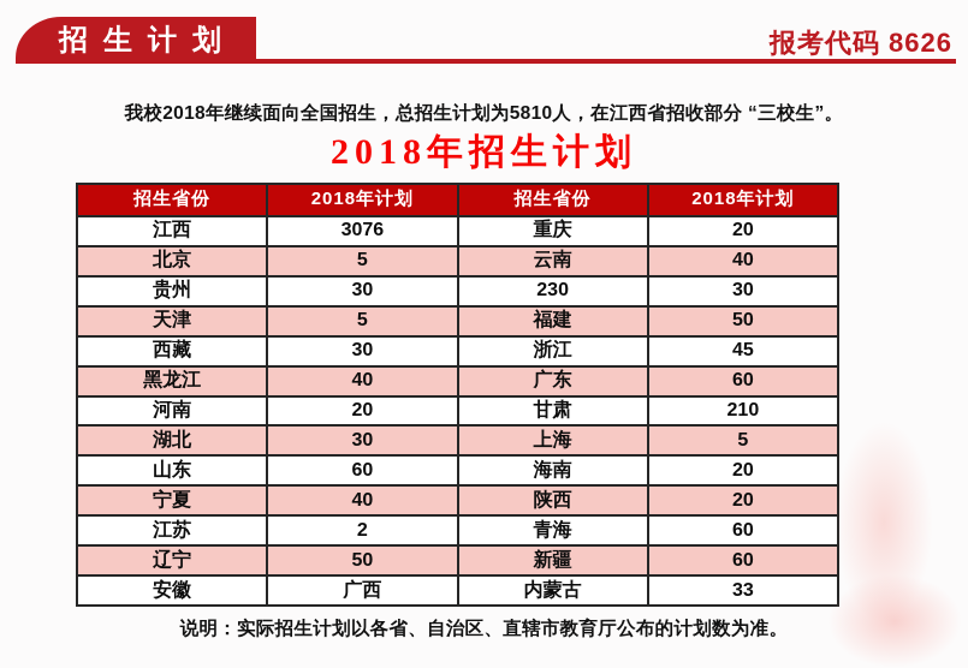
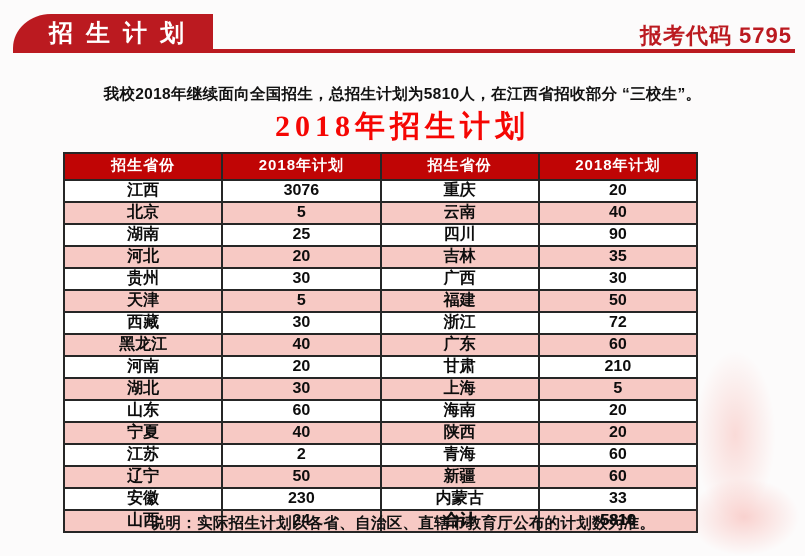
  招生计划
- 报考代码 8626
+ 报考代码 5795
  我校2018年继续面向全国招生，总招生计划为5810人，在江西省招收部分 “三校生”。
  2018年招生计划
  招生省份	2018年计划	招生省份	2018年计划
  江西	3076	重庆	20
  北京	5	云南	40
+ 湖南	25	四川	90
+ 河北	20	吉林	35
- 贵州	30	230	30
+ 贵州	30	广西	30
  天津	5	福建	50
- 西藏	30	浙江	45
+ 西藏	30	浙江	72
  黑龙江	40	广东	60
  河南	20	甘肃	210
  湖北	30	上海	5
  山东	60	海南	20
  宁夏	40	陕西	20
  江苏	2	青海	60
  辽宁	50	新疆	60
- 安徽	广西	内蒙古	33
+ 安徽	230	内蒙古	33
+ 山西	24	合计	5810
  说明：实际招生计划以各省、自治区、直辖市教育厅公布的计划数为准。
